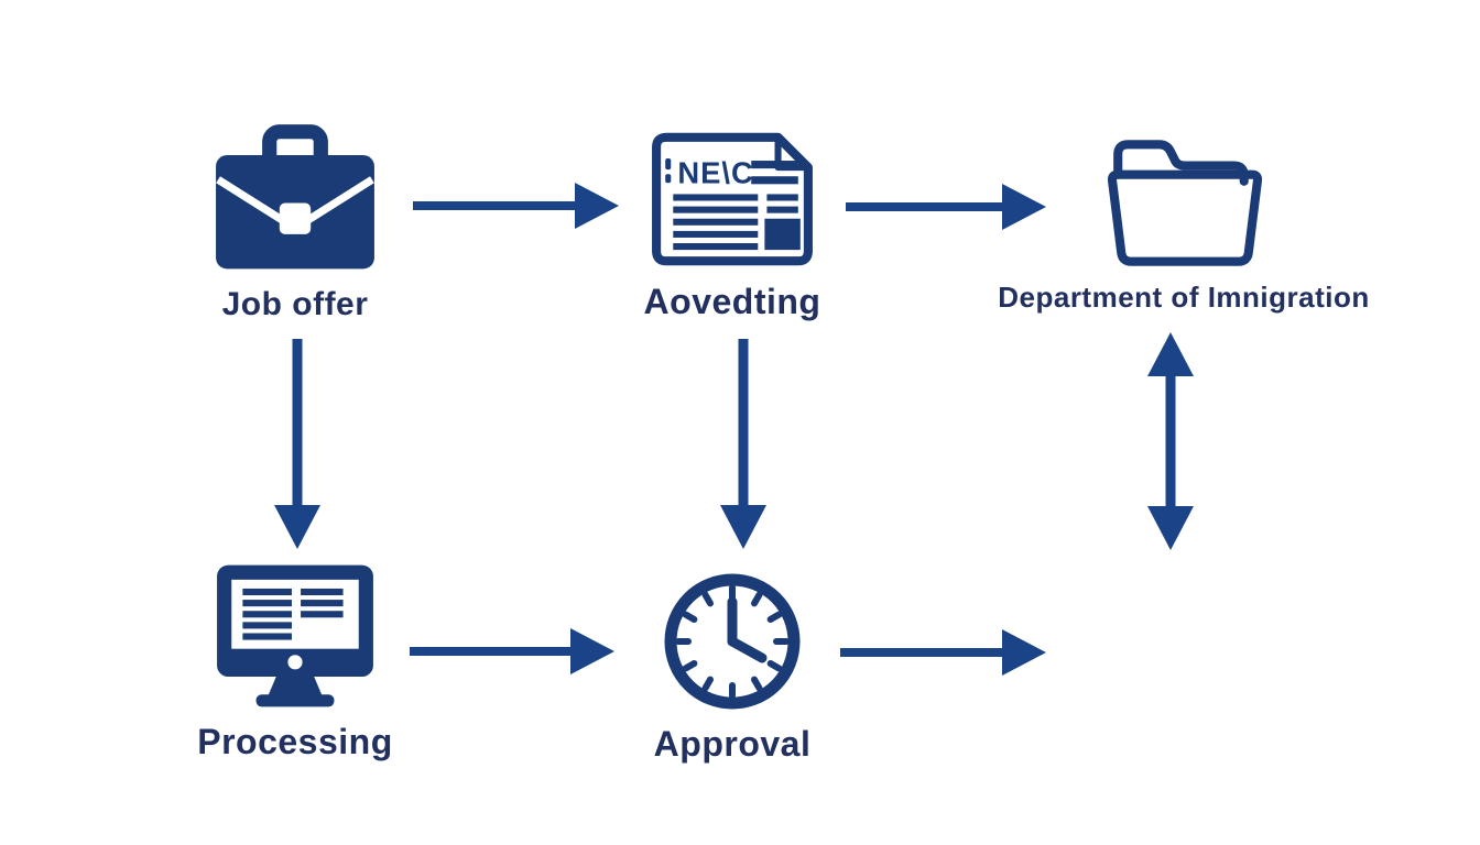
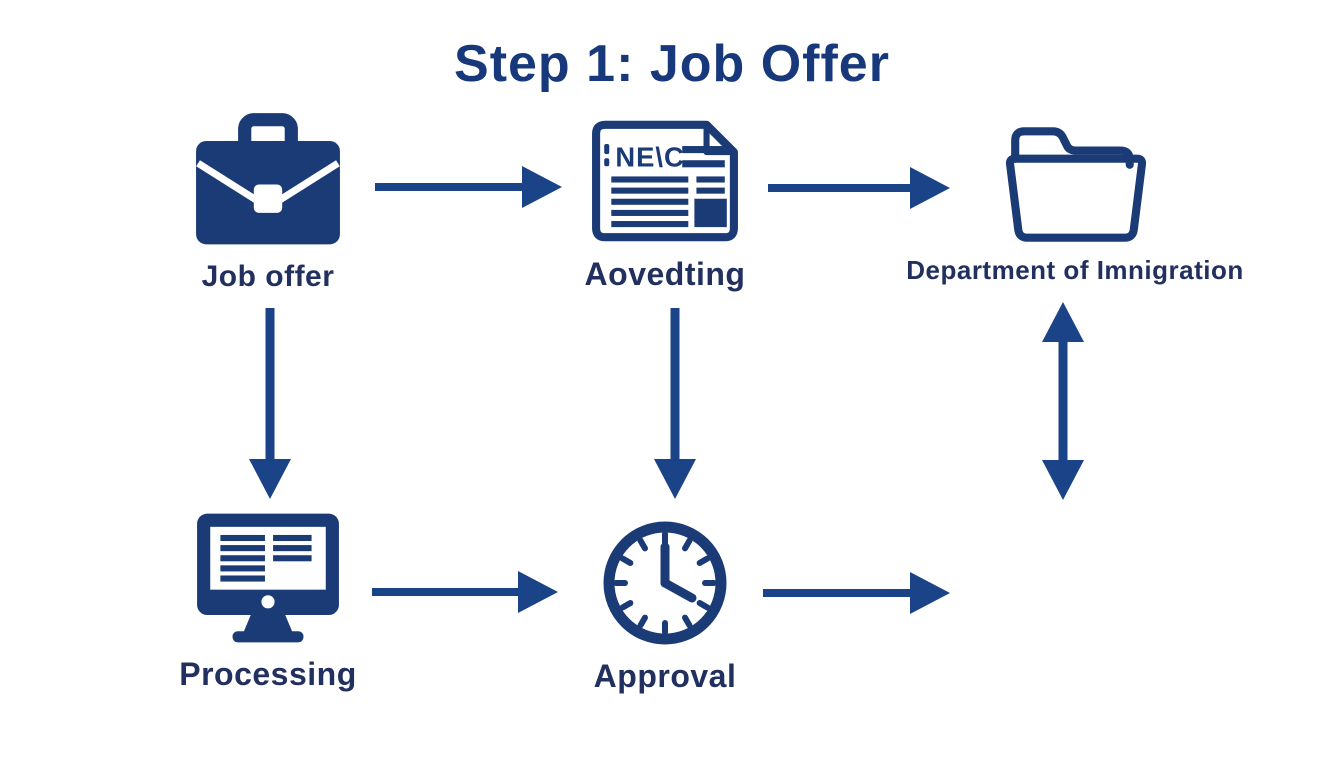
+ Step 1: Job Offer
  Job offer
  NE\C
  Aovedting
  Department of Imnigration
  Processing
  Approval
